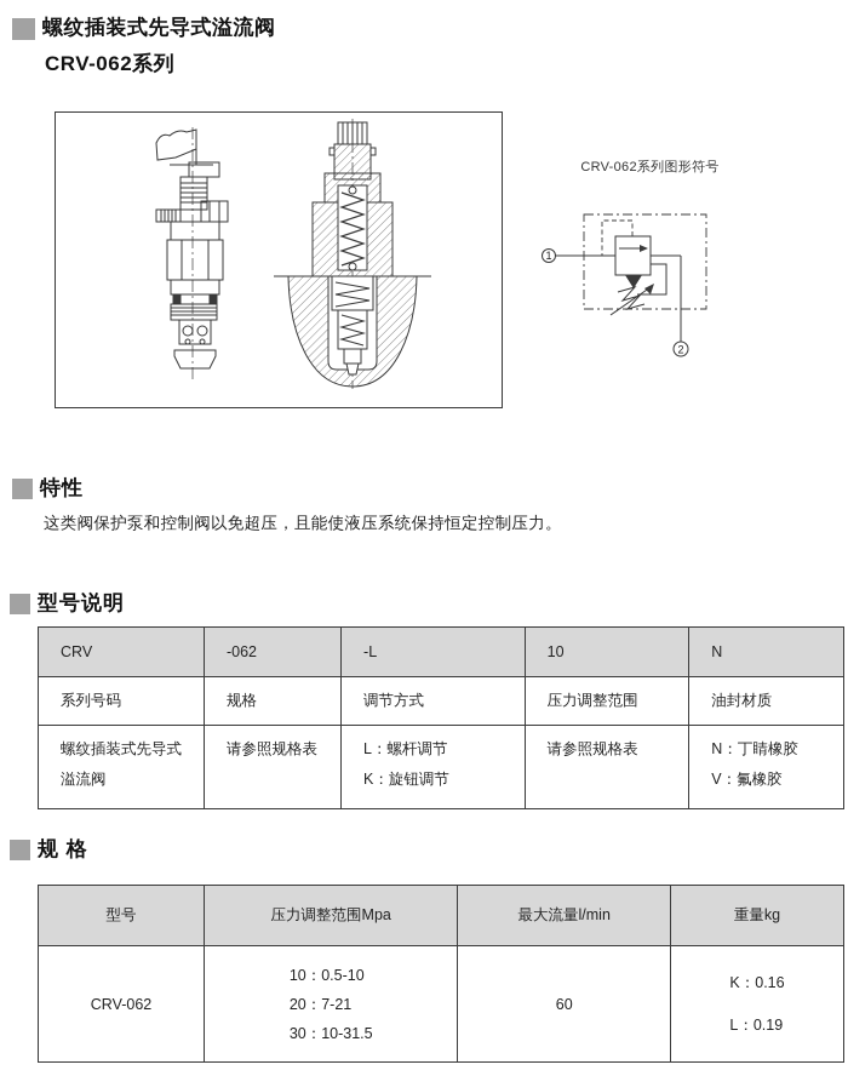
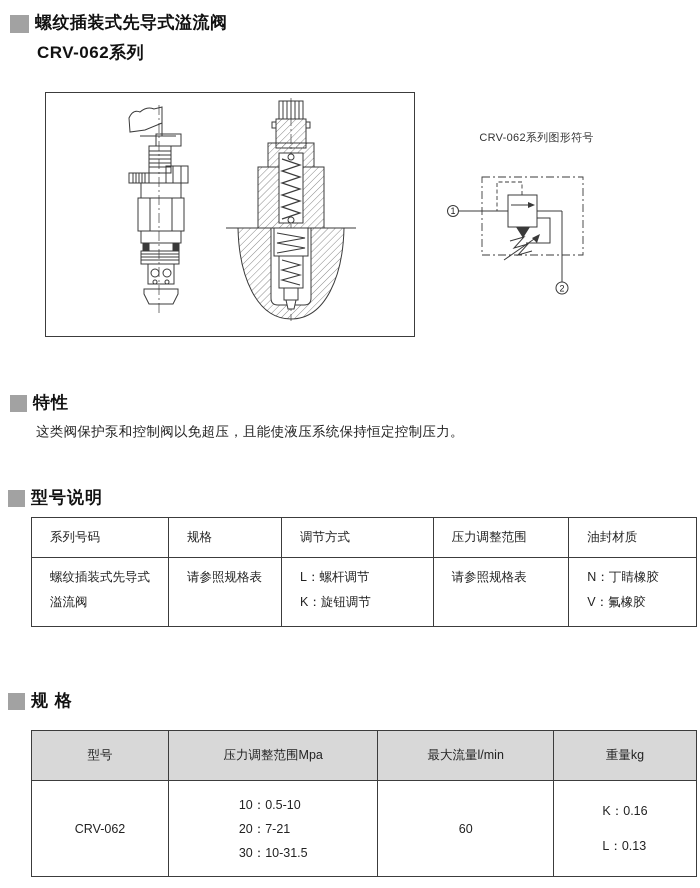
  螺纹插装式先导式溢流阀
  CRV-062系列
  CRV-062系列图形符号
  1
  2
  特性
  这类阀保护泵和控制阀以免超压，且能使液压系统保持恒定控制压力。
  型号说明
- CRV	-062	-L	10	N
  系列号码	规格	调节方式	压力调整范围	油封材质
  螺纹插装式先导式 溢流阀	请参照规格表	L：螺杆调节 K：旋钮调节	请参照规格表	N：丁睛橡胶 V：氟橡胶
  规 格
  型号	压力调整范围Mpa	最大流量l/min	重量kg
- CRV-062	10：0.5-10 20：7-21 30：10-31.5	60	K：0.16 L：0.19
+ CRV-062	10：0.5-10 20：7-21 30：10-31.5	60	K：0.16 L：0.13
